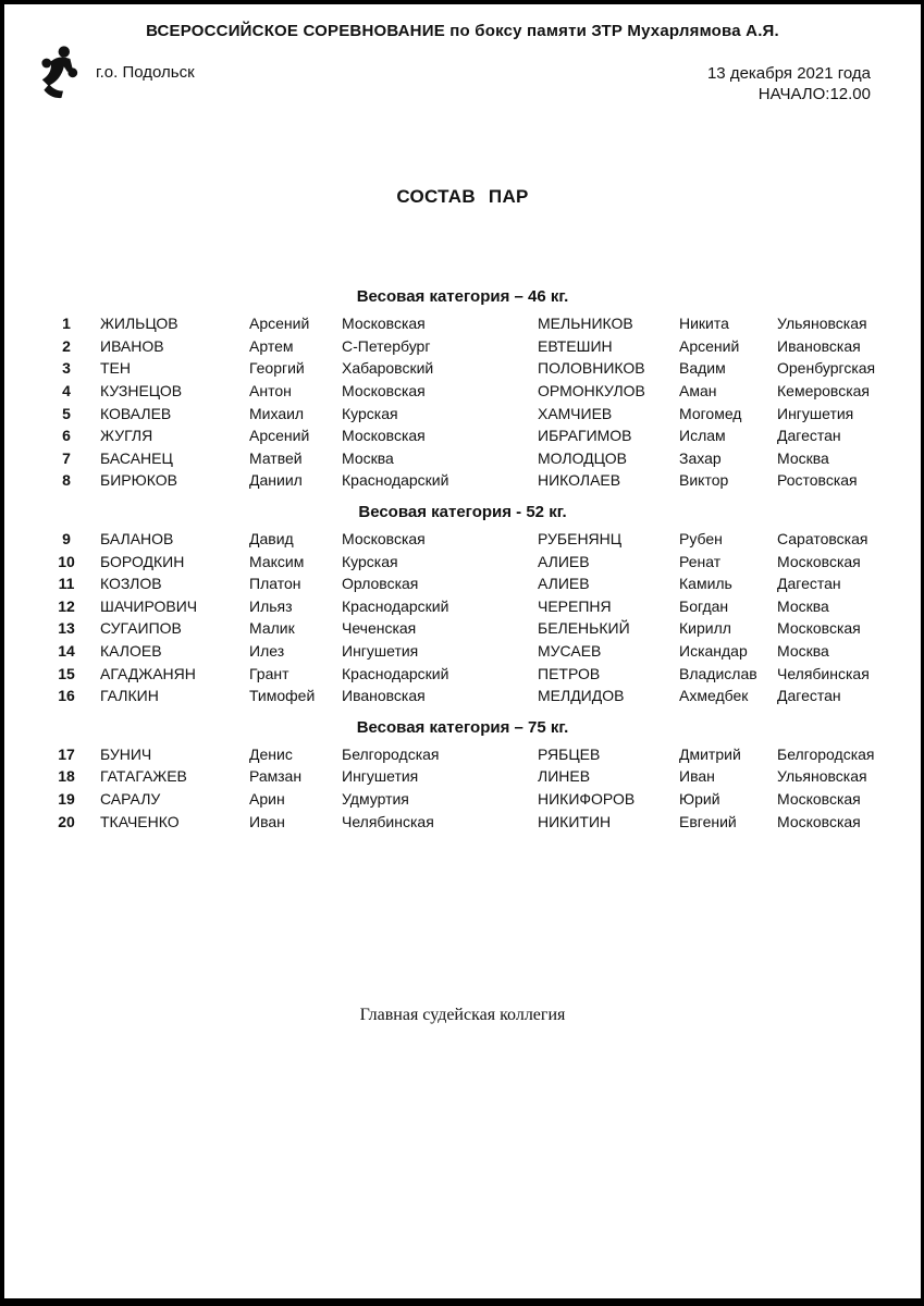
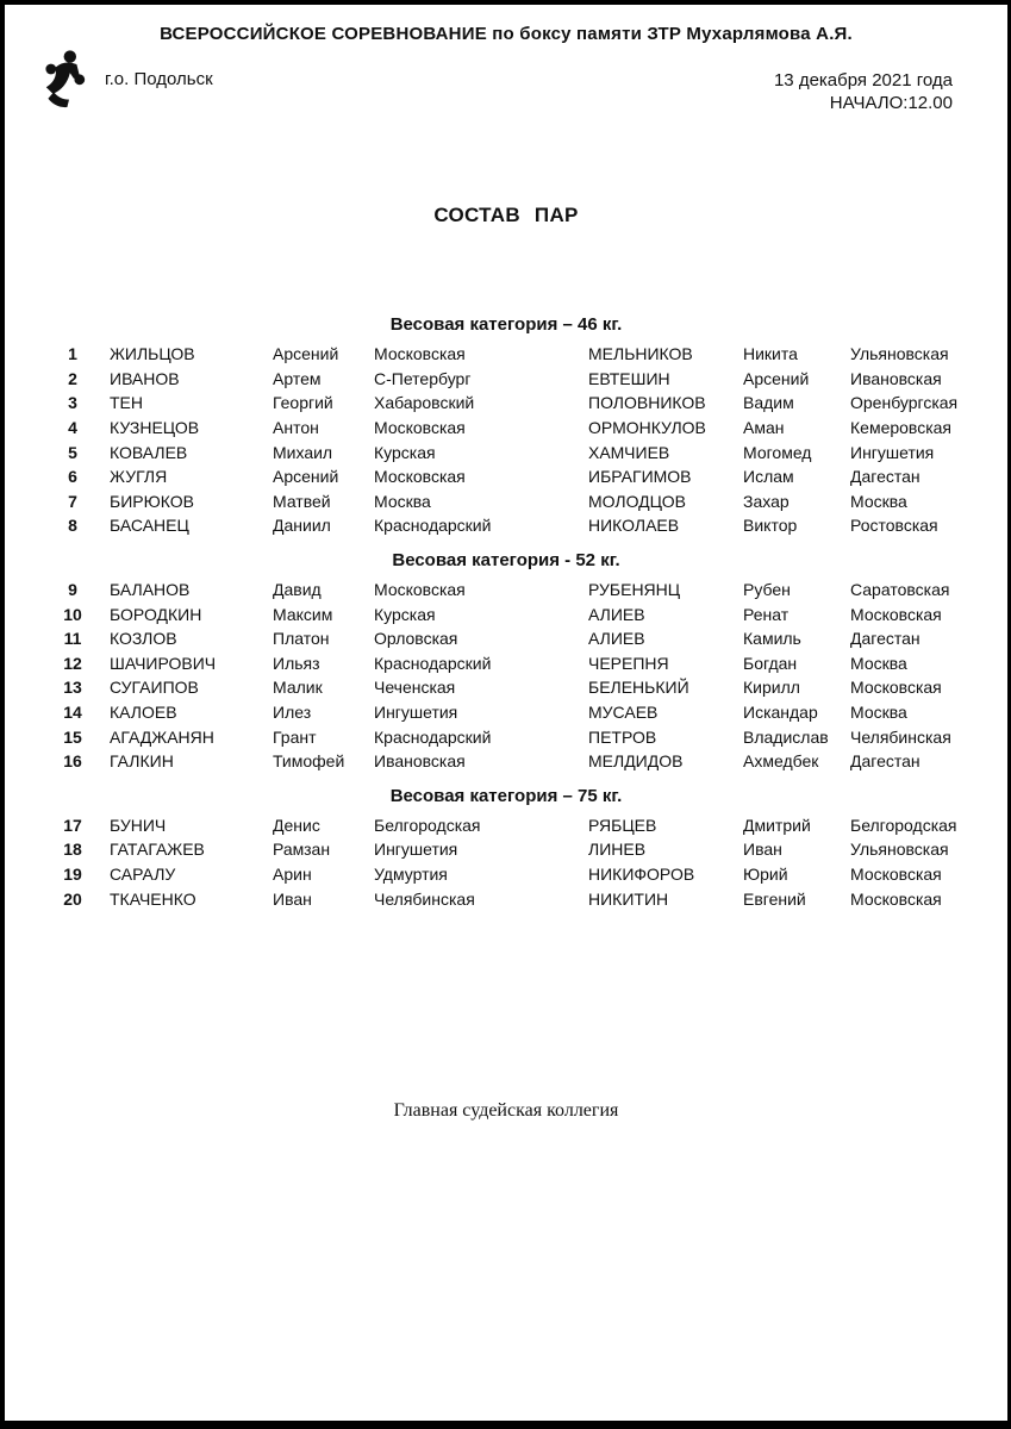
  ВСЕРОССИЙСКОЕ СОРЕВНОВАНИЕ по боксу памяти ЗТР Мухарлямова А.Я.
  г.о. Подольск
  13 декабря 2021 года
  НАЧАЛО:12.00
  СОСТАВ ПАР
  Весовая категория – 46 кг.
  1
  ЖИЛЬЦОВ
  Арсений
  Московская
  МЕЛЬНИКОВ
  Никита
  Ульяновская
  2
  ИВАНОВ
  Артем
  С-Петербург
  ЕВТЕШИН
  Арсений
  Ивановская
  3
  ТЕН
  Георгий
  Хабаровский
  ПОЛОВНИКОВ
  Вадим
  Оренбургская
  4
  КУЗНЕЦОВ
  Антон
  Московская
  ОРМОНКУЛОВ
  Аман
  Кемеровская
  5
  КОВАЛЕВ
  Михаил
  Курская
  ХАМЧИЕВ
  Могомед
  Ингушетия
  6
  ЖУГЛЯ
  Арсений
  Московская
  ИБРАГИМОВ
  Ислам
  Дагестан
  7
- БАСАНЕЦ
+ БИРЮКОВ
  Матвей
  Москва
  МОЛОДЦОВ
  Захар
  Москва
  8
- БИРЮКОВ
+ БАСАНЕЦ
  Даниил
  Краснодарский
  НИКОЛАЕВ
  Виктор
  Ростовская
  Весовая категория - 52 кг.
  9
  БАЛАНОВ
  Давид
  Московская
  РУБЕНЯНЦ
  Рубен
  Саратовская
  10
  БОРОДКИН
  Максим
  Курская
  АЛИЕВ
  Ренат
  Московская
  11
  КОЗЛОВ
  Платон
  Орловская
  АЛИЕВ
  Камиль
  Дагестан
  12
  ШАЧИРОВИЧ
  Ильяз
  Краснодарский
  ЧЕРЕПНЯ
  Богдан
  Москва
  13
  СУГАИПОВ
  Малик
  Чеченская
  БЕЛЕНЬКИЙ
  Кирилл
  Московская
  14
  КАЛОЕВ
  Илез
  Ингушетия
  МУСАЕВ
  Искандар
  Москва
  15
  АГАДЖАНЯН
  Грант
  Краснодарский
  ПЕТРОВ
  Владислав
  Челябинская
  16
  ГАЛКИН
  Тимофей
  Ивановская
  МЕЛДИДОВ
  Ахмедбек
  Дагестан
  Весовая категория – 75 кг.
  17
  БУНИЧ
  Денис
  Белгородская
  РЯБЦЕВ
  Дмитрий
  Белгородская
  18
  ГАТАГАЖЕВ
  Рамзан
  Ингушетия
  ЛИНЕВ
  Иван
  Ульяновская
  19
  САРАЛУ
  Арин
  Удмуртия
  НИКИФОРОВ
  Юрий
  Московская
  20
  ТКАЧЕНКО
  Иван
  Челябинская
  НИКИТИН
  Евгений
  Московская
  Главная судейская коллегия
